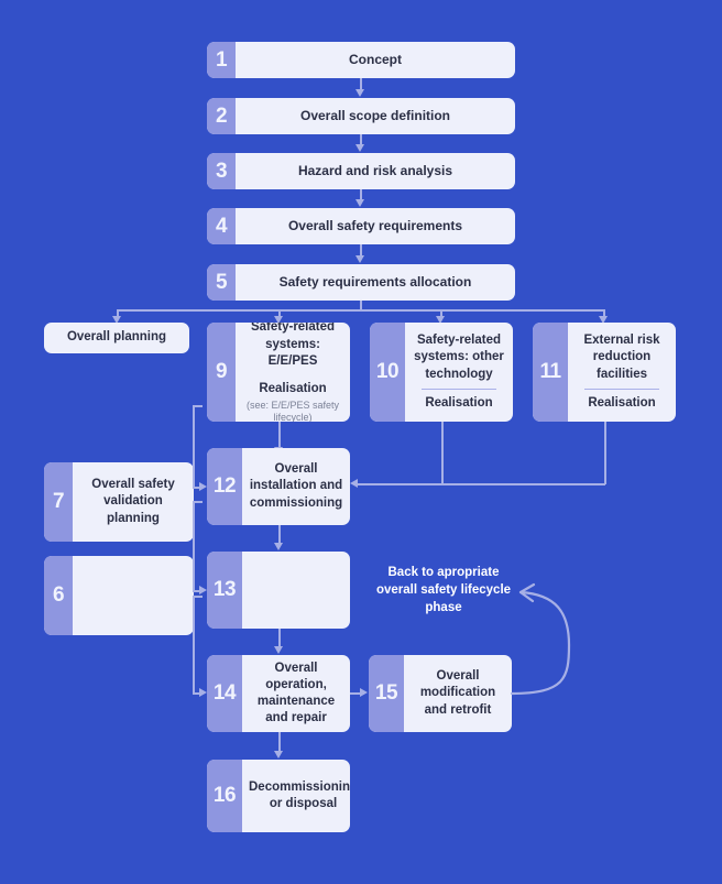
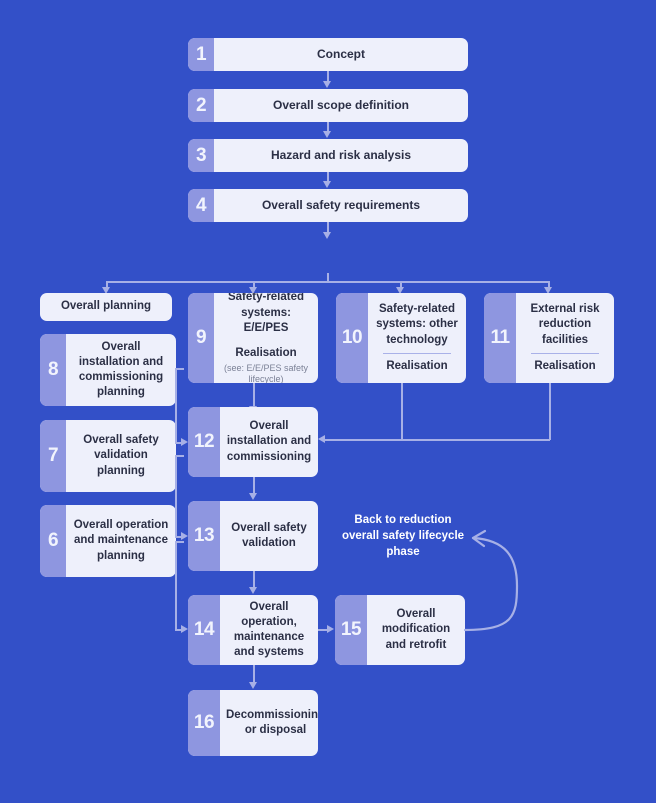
  1
  Concept
  2
  Overall scope definition
  3
  Hazard and risk analysis
  4
  Overall safety requirements
- 5
- Safety requirements allocation
  Overall planning
+ 8
+ Overall installation and commissioning planning
  7
  Overall safety validation planning
  6
+ Overall operation and maintenance planning
  9
  Safety-related systems: E/E/PES
  Realisation
  (see: E/E/PES safety lifecycle)
  10
  Safety-related systems: other technology
  Realisation
  11
  External risk reduction facilities
  Realisation
  12
  Overall installation and commissioning
  13
+ Overall safety validation
  14
- Overall operation, maintenance and repair
+ Overall operation, maintenance and systems
  15
  Overall modification and retrofit
  16
  Decommissionin or disposal
- Back to apropriate overall safety lifecycle phase
+ Back to reduction overall safety lifecycle phase
